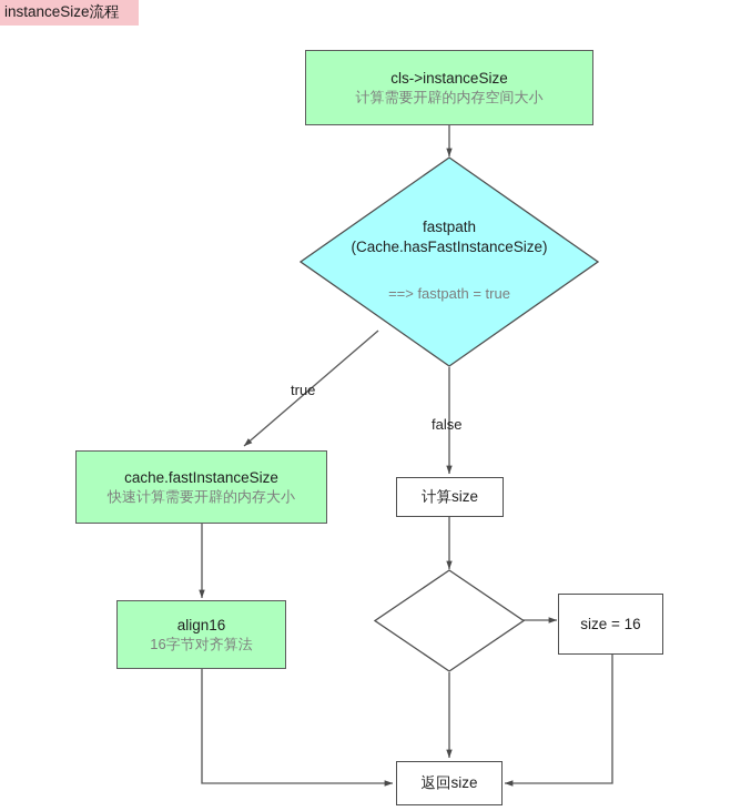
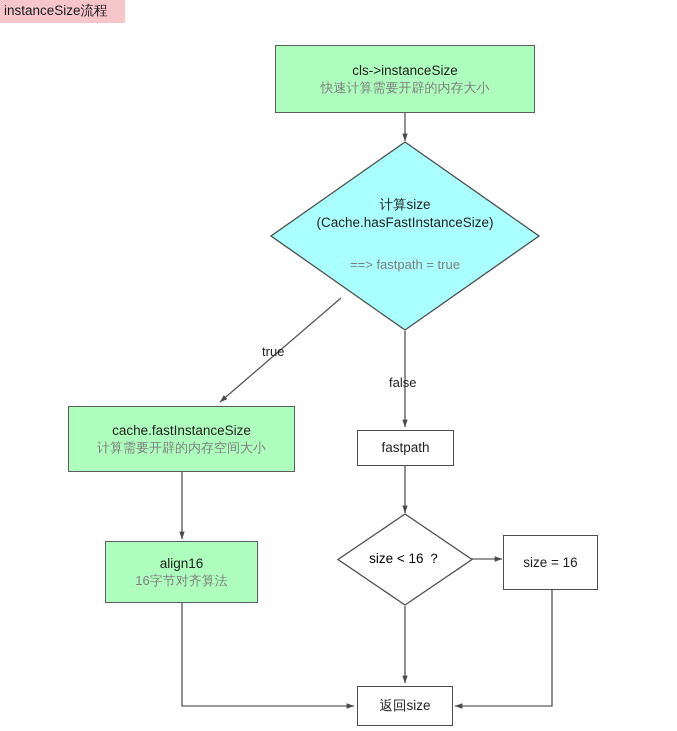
  instanceSize流程
  cls->instanceSize
- 计算需要开辟的内存空间大小
+ 快速计算需要开辟的内存大小
- fastpath
+ 计算size
  (Cache.hasFastInstanceSize)
  ==> fastpath = true
  true
  false
  cache.fastInstanceSize
- 快速计算需要开辟的内存大小
+ 计算需要开辟的内存空间大小
  align16
  16字节对齐算法
- 计算size
+ fastpath
+ size < 16 ？
  size = 16
  返回size
